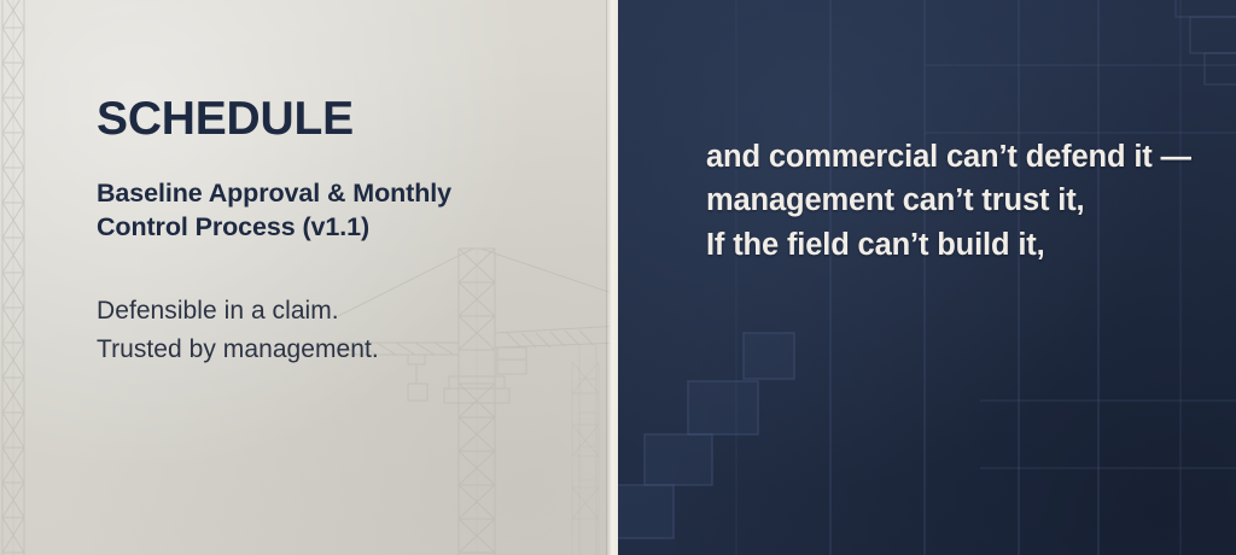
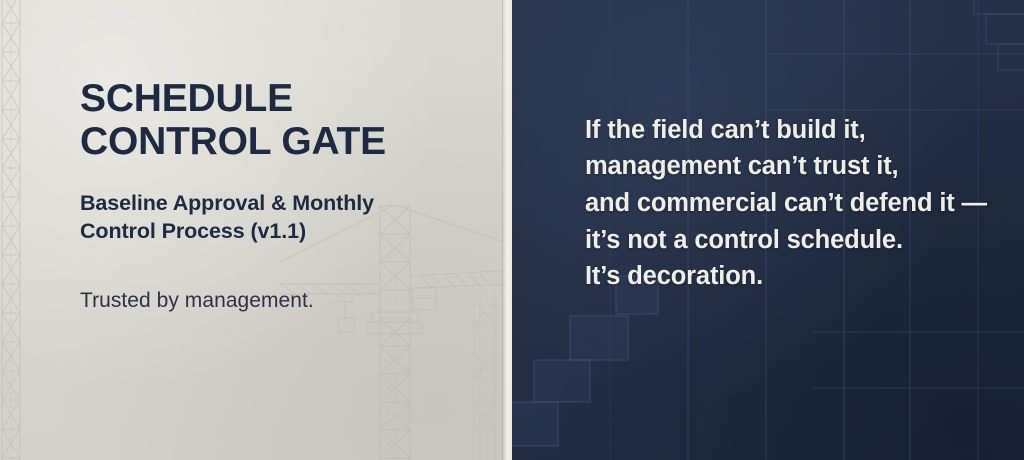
  SCHEDULE
+ CONTROL GATE
  Baseline Approval & Monthly
  Control Process (v1.1)
- Defensible in a claim.
  Trusted by management.
- and commercial can’t defend it —
+ If the field can’t build it,
  management can’t trust it,
- If the field can’t build it,
+ and commercial can’t defend it —
+ it’s not a control schedule.
+ It’s decoration.
